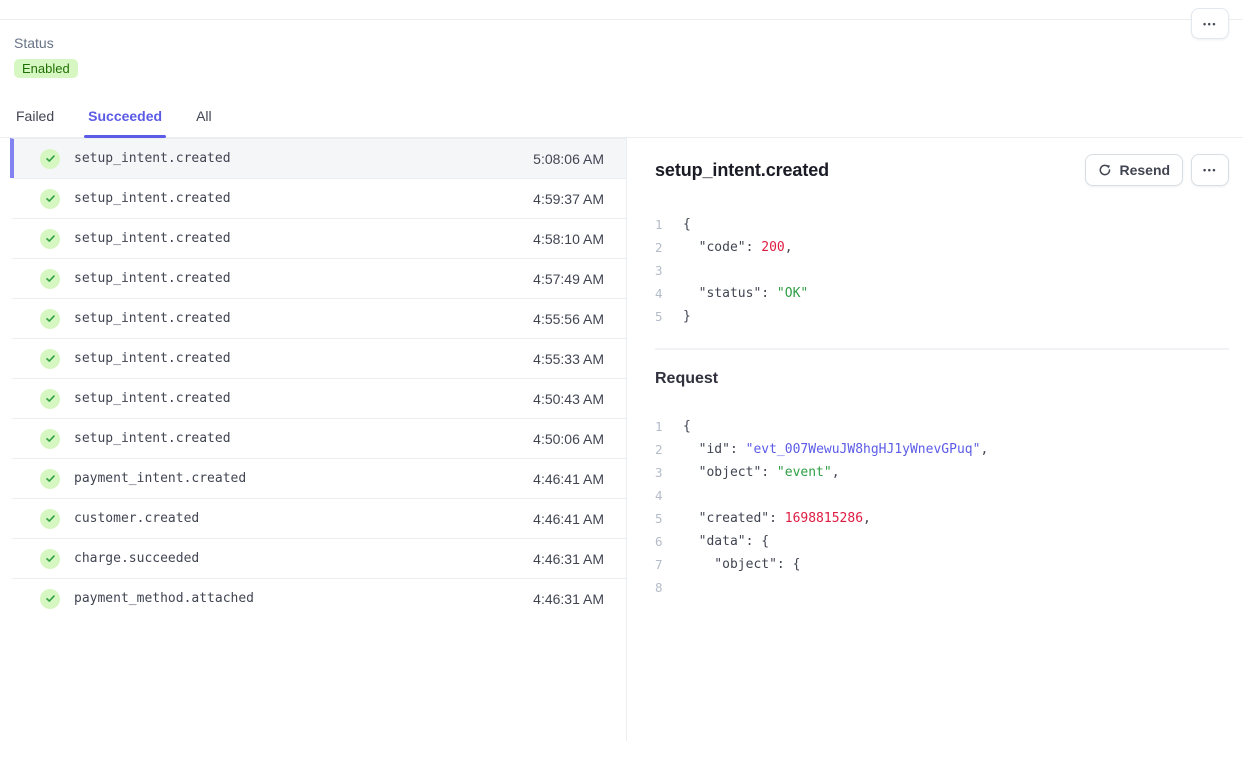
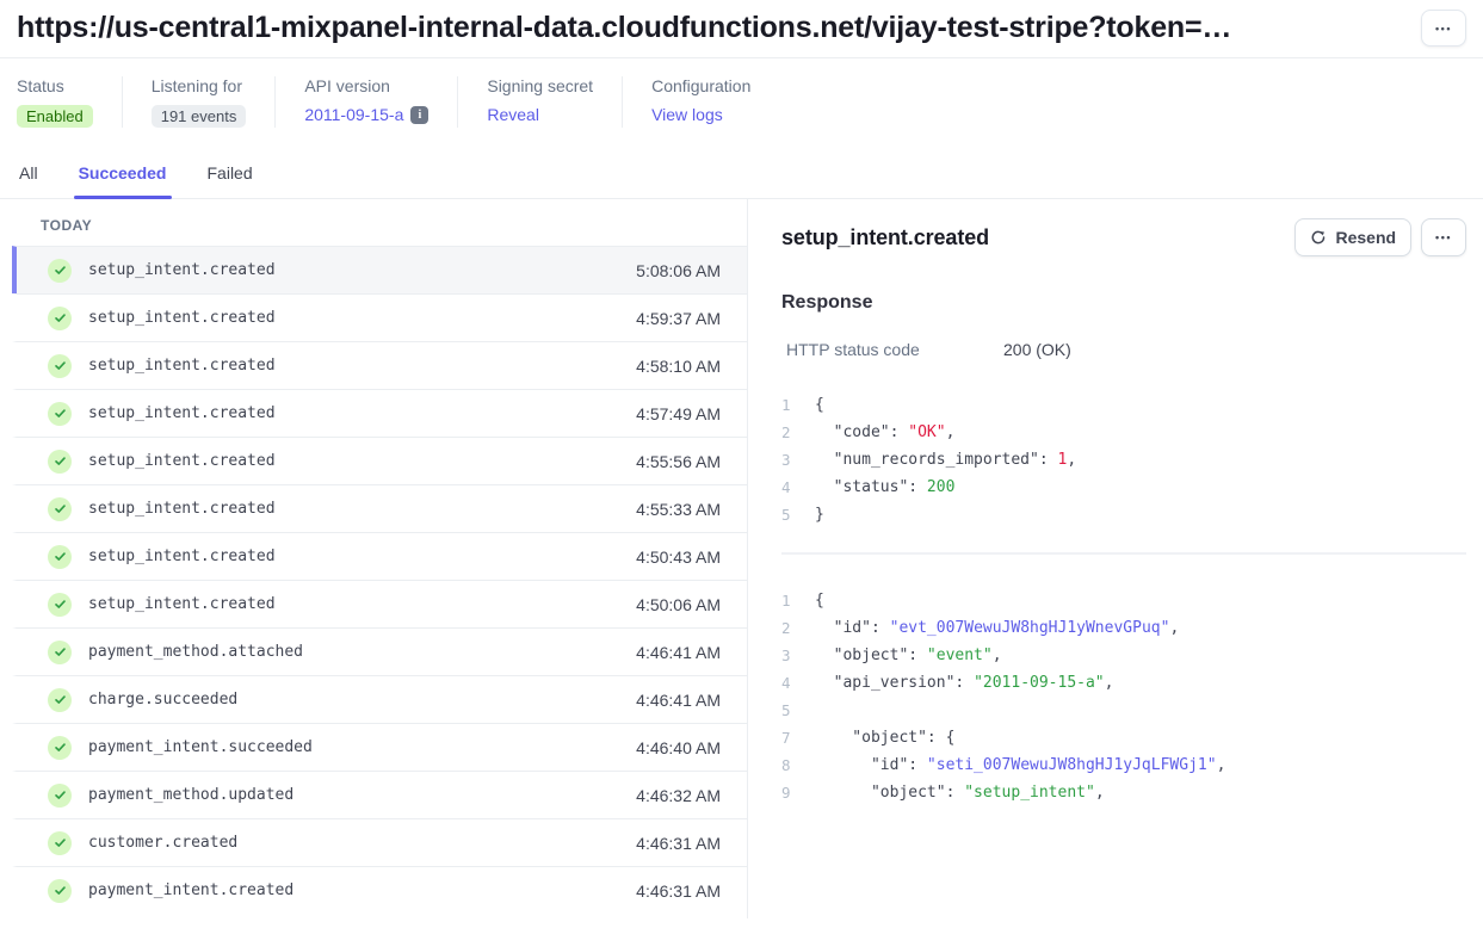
+ https://us-central1-mixpanel-internal-data.cloudfunctions.net/vijay-test-stripe?token=…
  •••
  Status
  Enabled
+ Listening for
+ 191 events
+ API version
+ 2011-09-15-a
+ i
+ Signing secret
+ Reveal
+ Configuration
+ View logs
- Failed
+ All
  Succeeded
- All
+ Failed
+ TODAY
  setup_intent.created
  5:08:06 AM
  setup_intent.created
  4:59:37 AM
  setup_intent.created
  4:58:10 AM
  setup_intent.created
  4:57:49 AM
  setup_intent.created
  4:55:56 AM
  setup_intent.created
  4:55:33 AM
  setup_intent.created
  4:50:43 AM
  setup_intent.created
  4:50:06 AM
- payment_intent.created
+ payment_method.attached
  4:46:41 AM
- customer.created
+ charge.succeeded
  4:46:41 AM
+ payment_intent.succeeded
+ 4:46:40 AM
+ payment_method.updated
+ 4:46:32 AM
- charge.succeeded
+ customer.created
  4:46:31 AM
- payment_method.attached
+ payment_intent.created
  4:46:31 AM
  setup_intent.created
  Resend
  •••
+ Response
+ HTTP status code
+ 200 (OK)
  1
  {
  2
- "code": 200,
+ "code": "OK",
  3
+ "num_records_imported": 1,
  4
- "status": "OK"
+ "status": 200
  5
  }
- Request
  1
  {
  2
  "id": "evt_007WewuJW8hgHJ1yWnevGPuq",
  3
  "object": "event",
  4
+ "api_version": "2011-09-15-a",
  5
- "created": 1698815286,
- 6
- "data": {
  7
  "object": {
  8
+ "id": "seti_007WewuJW8hgHJ1yJqLFWGj1",
+ 9
+ "object": "setup_intent",
